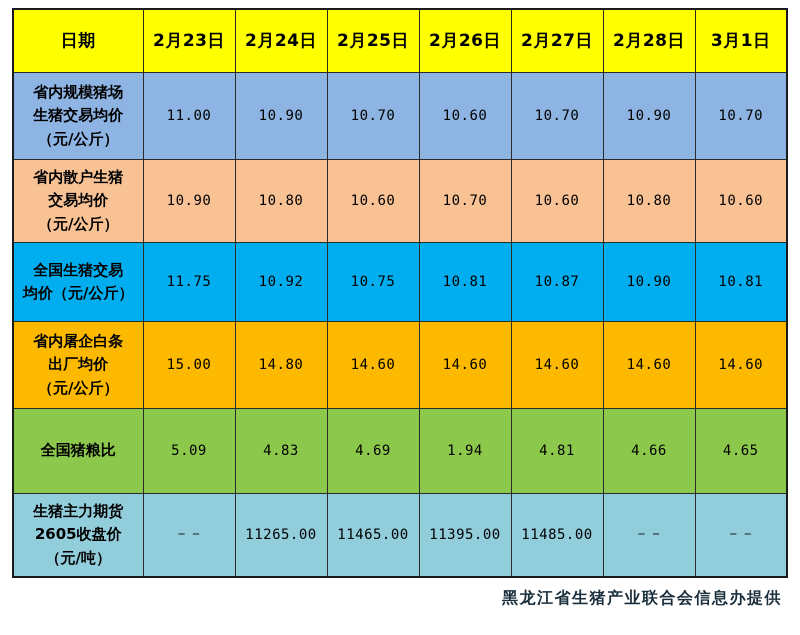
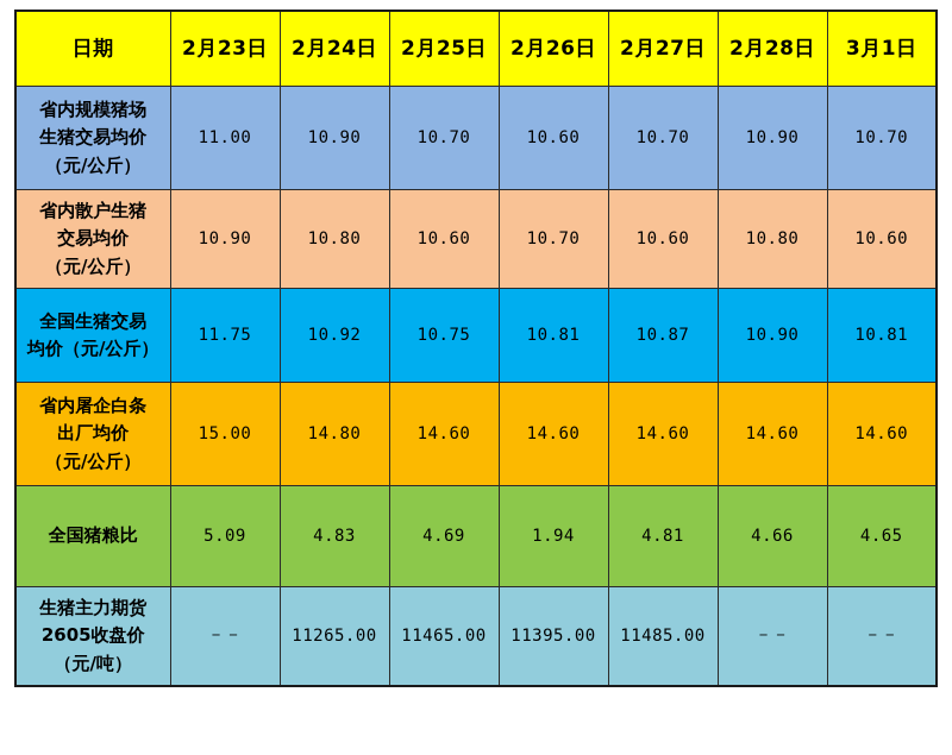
  日期	2月23日	2月24日	2月25日	2月26日	2月27日	2月28日	3月1日
  省内规模猪场 生猪交易均价 （元/公斤）	11.00	10.90	10.70	10.60	10.70	10.90	10.70
  省内散户生猪 交易均价 （元/公斤）	10.90	10.80	10.60	10.70	10.60	10.80	10.60
  全国生猪交易 均价（元/公斤）	11.75	10.92	10.75	10.81	10.87	10.90	10.81
  省内屠企白条 出厂均价 （元/公斤）	15.00	14.80	14.60	14.60	14.60	14.60	14.60
  全国猪粮比	5.09	4.83	4.69	1.94	4.81	4.66	4.65
  生猪主力期货 2605收盘价 （元/吨）	－－	11265.00	11465.00	11395.00	11485.00	－－	－－
- 黑龙江省生猪产业联合会信息办提供
